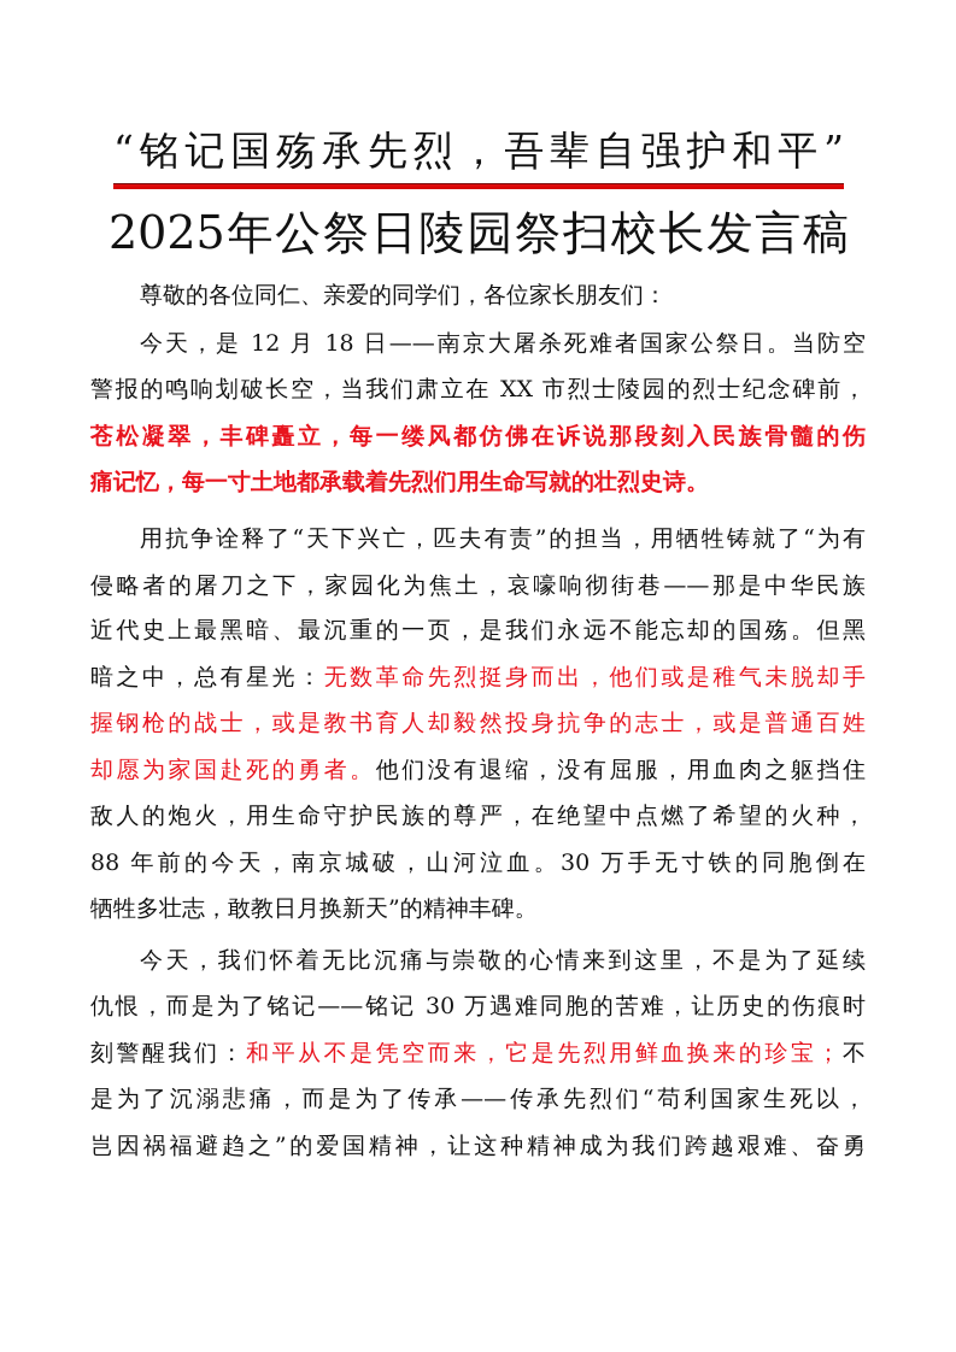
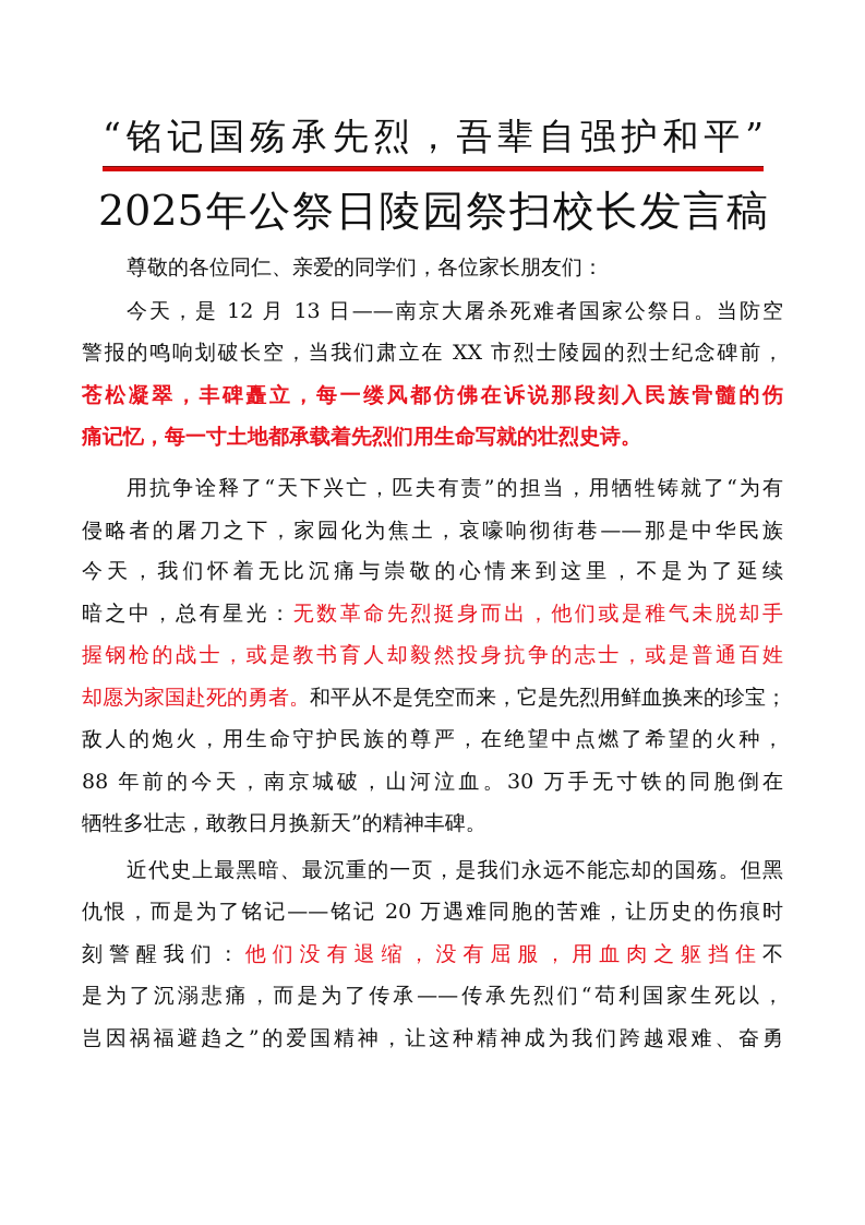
  “铭记国殇承先烈，吾辈自强护和平”
  2025年公祭日陵园祭扫校长发言稿
  尊敬的各位同仁、亲爱的同学们，各位家长朋友们：
- 今天，是 12 月 18 日——南京大屠杀死难者国家公祭日。当防空
+ 今天，是 12 月 13 日——南京大屠杀死难者国家公祭日。当防空
  警报的鸣响划破长空，当我们肃立在 XX 市烈士陵园的烈士纪念碑前，
  苍松凝翠，丰碑矗立，每一缕风都仿佛在诉说那段刻入民族骨髓的伤
  痛记忆，每一寸土地都承载着先烈们用生命写就的壮烈史诗。
  用抗争诠释了“天下兴亡，匹夫有责”的担当，用牺牲铸就了“为有
  侵略者的屠刀之下，家园化为焦土，哀嚎响彻街巷——那是中华民族
- 近代史上最黑暗、最沉重的一页，是我们永远不能忘却的国殇。但黑
+ 今天，我们怀着无比沉痛与崇敬的心情来到这里，不是为了延续
  暗之中，总有星光：无数革命先烈挺身而出，他们或是稚气未脱却手
  握钢枪的战士，或是教书育人却毅然投身抗争的志士，或是普通百姓
- 却愿为家国赴死的勇者。他们没有退缩，没有屈服，用血肉之躯挡住
+ 却愿为家国赴死的勇者。和平从不是凭空而来，它是先烈用鲜血换来的珍宝；
  敌人的炮火，用生命守护民族的尊严，在绝望中点燃了希望的火种，
  88 年前的今天，南京城破，山河泣血。30 万手无寸铁的同胞倒在
  牺牲多壮志，敢教日月换新天”的精神丰碑。
- 今天，我们怀着无比沉痛与崇敬的心情来到这里，不是为了延续
+ 近代史上最黑暗、最沉重的一页，是我们永远不能忘却的国殇。但黑
- 仇恨，而是为了铭记——铭记 30 万遇难同胞的苦难，让历史的伤痕时
+ 仇恨，而是为了铭记——铭记 20 万遇难同胞的苦难，让历史的伤痕时
- 刻警醒我们：和平从不是凭空而来，它是先烈用鲜血换来的珍宝；不
+ 刻警醒我们：他们没有退缩，没有屈服，用血肉之躯挡住不
  是为了沉溺悲痛，而是为了传承——传承先烈们“苟利国家生死以，
  岂因祸福避趋之”的爱国精神，让这种精神成为我们跨越艰难、奋勇
